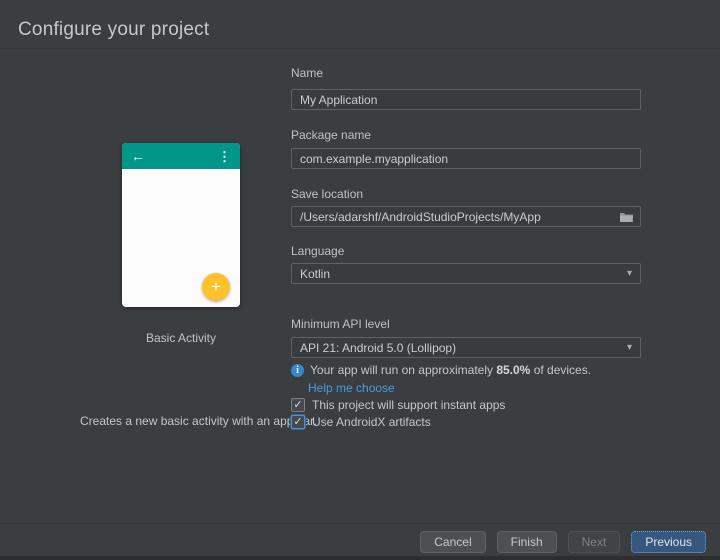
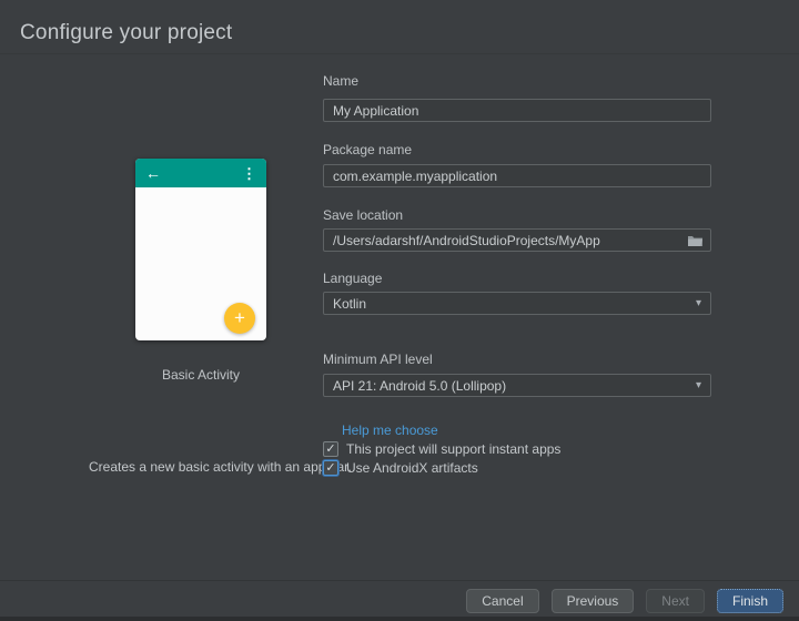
  Configure your project
  ←
  ⋮
  +
  Basic Activity
  Creates a new basic activity with an apar.
  Name
  My Application
  Package name
  com.example.myapplication
  Save location
  /Users/adarshf/AndroidStudioProjects/MyApp
  Language
  Kotlin
  ▾
  Minimum API level
  API 21: Android 5.0 (Lollipop)
  ▾
- i
- Your app will run on approximately 85.0% of devices.
  Help me choose
  ✓
  This project will support instant apps
  ✓
  Use AndroidX artifacts
  Cancel
- Finish
+ Previous
  Next
- Previous
+ Finish
